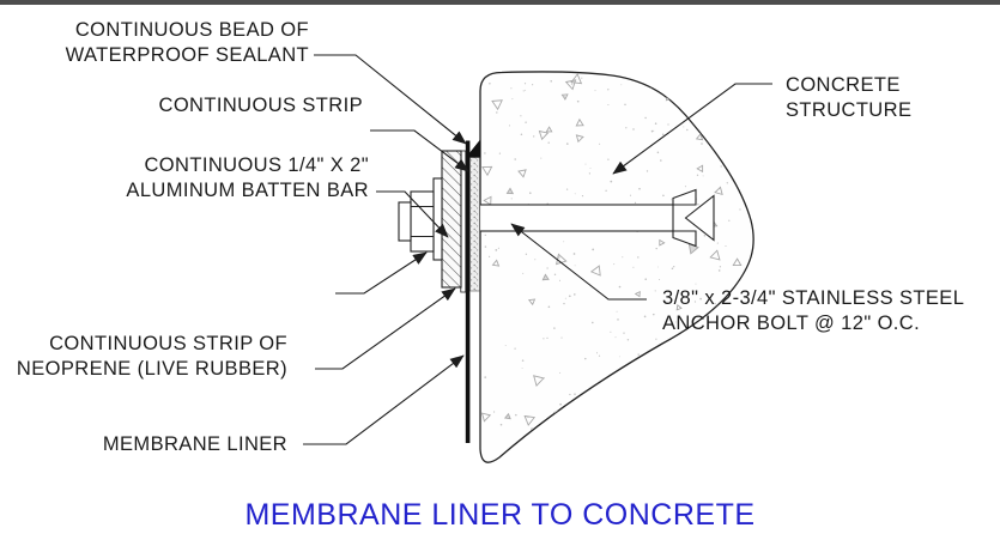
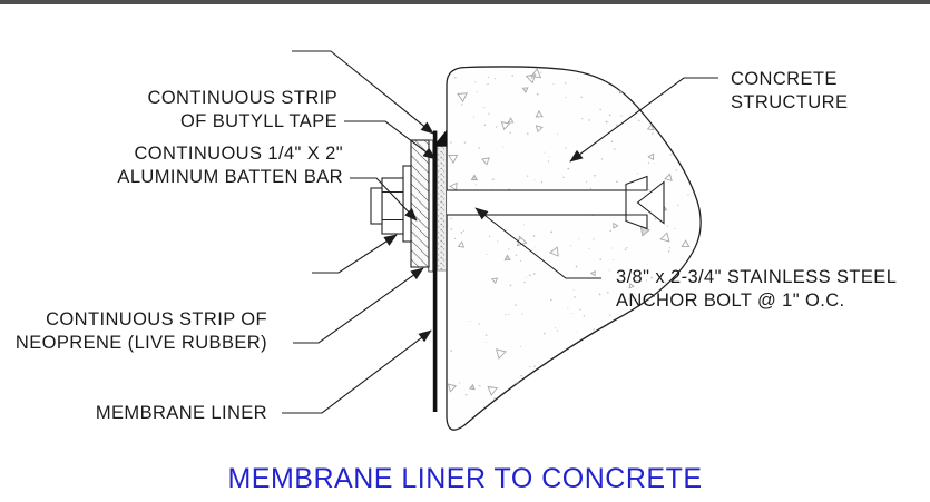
- CONTINUOUS BEAD OF
- WATERPROOF SEALANT
  CONTINUOUS STRIP
+ OF BUTYLL TAPE
  CONTINUOUS 1/4" X 2"
  ALUMINUM BATTEN BAR
  CONTINUOUS STRIP OF
  NEOPRENE (LIVE RUBBER)
  MEMBRANE LINER
  CONCRETE
  STRUCTURE
  3/8" x 2-3/4" STAINLESS STEEL
- ANCHOR BOLT @ 12" O.C.
+ ANCHOR BOLT @ 1" O.C.
  MEMBRANE LINER TO CONCRETE
